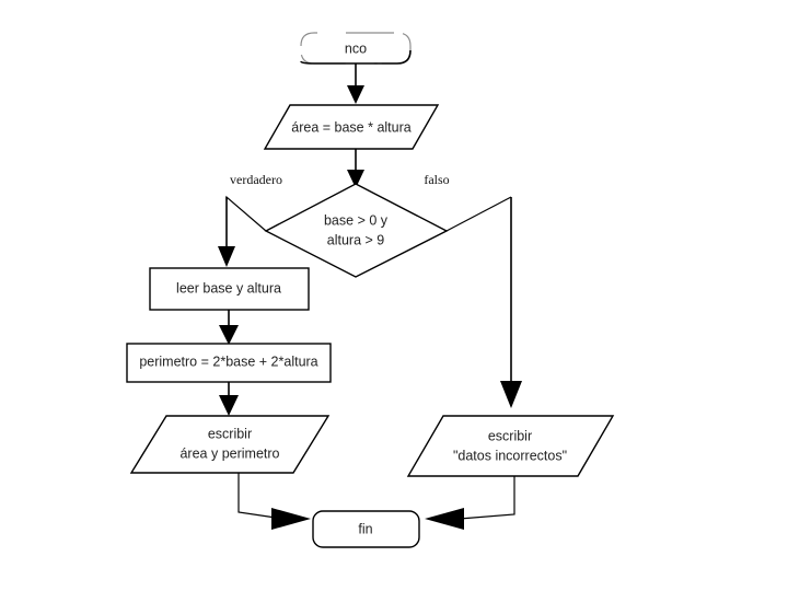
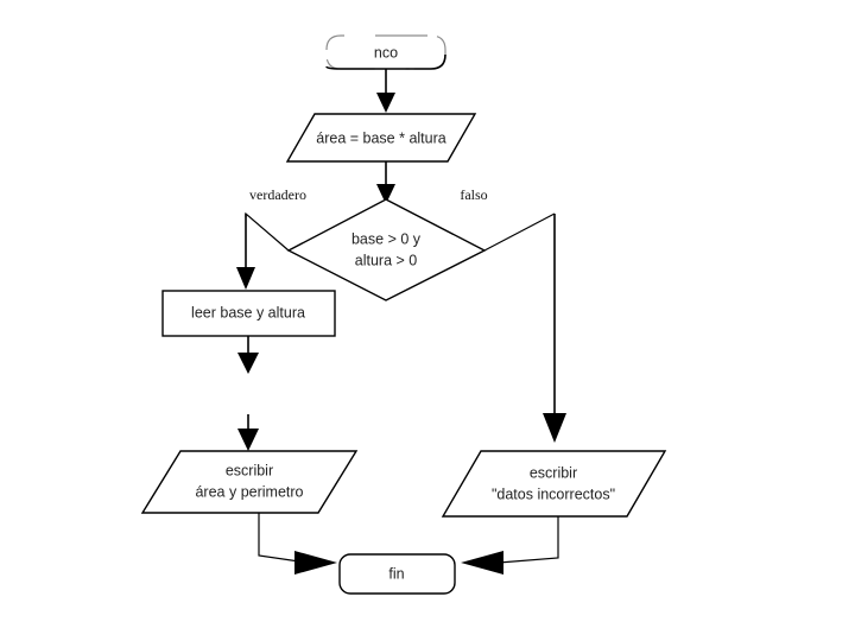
  nco
  área = base * altura
  base > 0 y
- altura > 9
+ altura > 0
  verdadero
  falso
  leer base y altura
- perimetro = 2*base + 2*altura
  escribir
  área y perimetro
  escribir
  "datos incorrectos"
  fin
